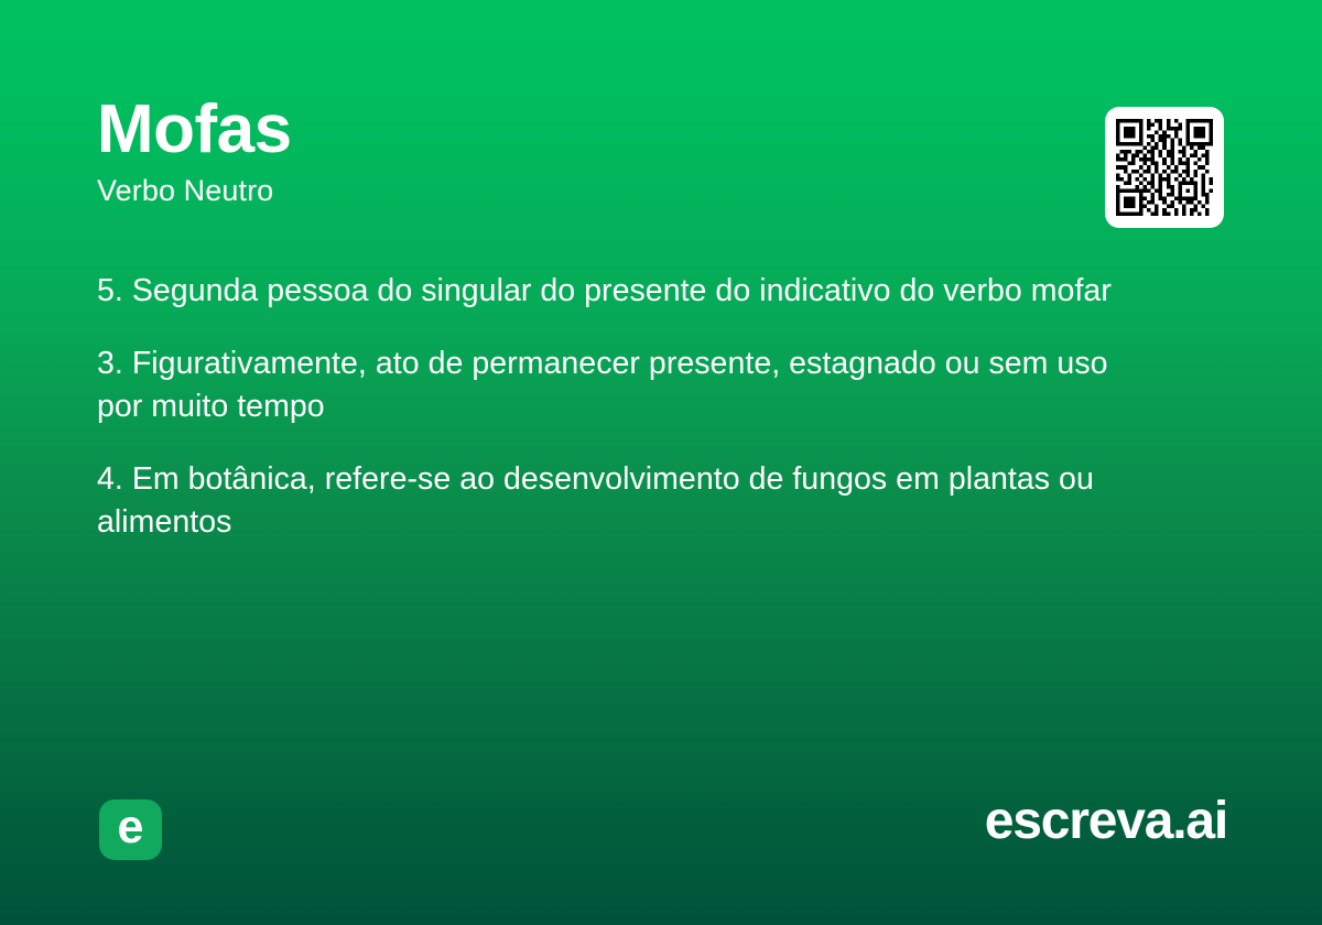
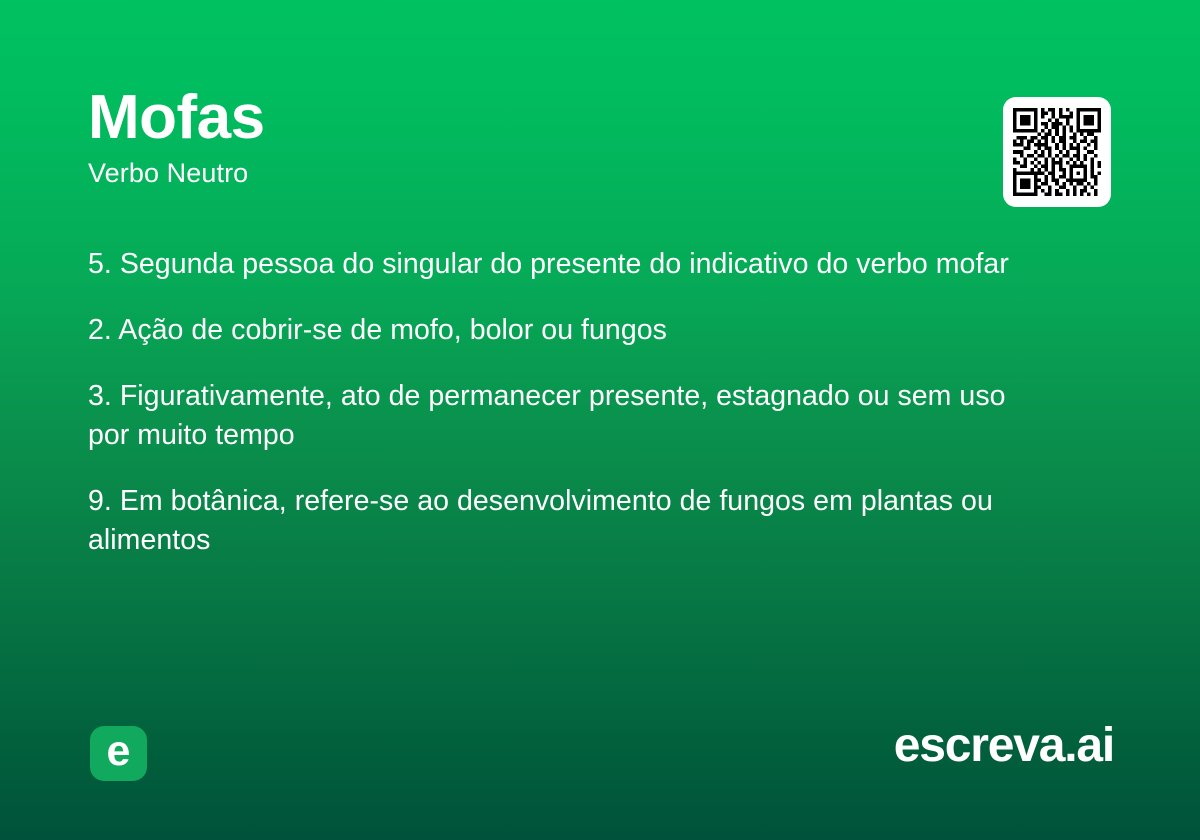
  Mofas
  Verbo Neutro
  5. Segunda pessoa do singular do presente do indicativo do verbo mofar
+ 2. Ação de cobrir-se de mofo, bolor ou fungos
  3. Figurativamente, ato de permanecer presente, estagnado ou sem uso por muito tempo
- 4. Em botânica, refere-se ao desenvolvimento de fungos em plantas ou alimentos
+ 9. Em botânica, refere-se ao desenvolvimento de fungos em plantas ou alimentos
  e
  escreva.ai
